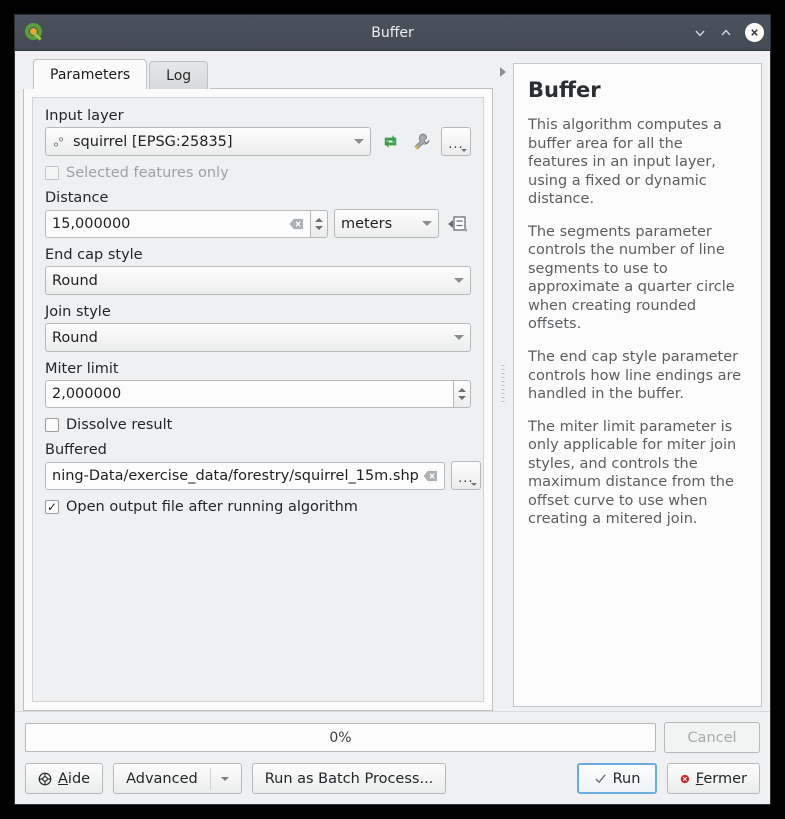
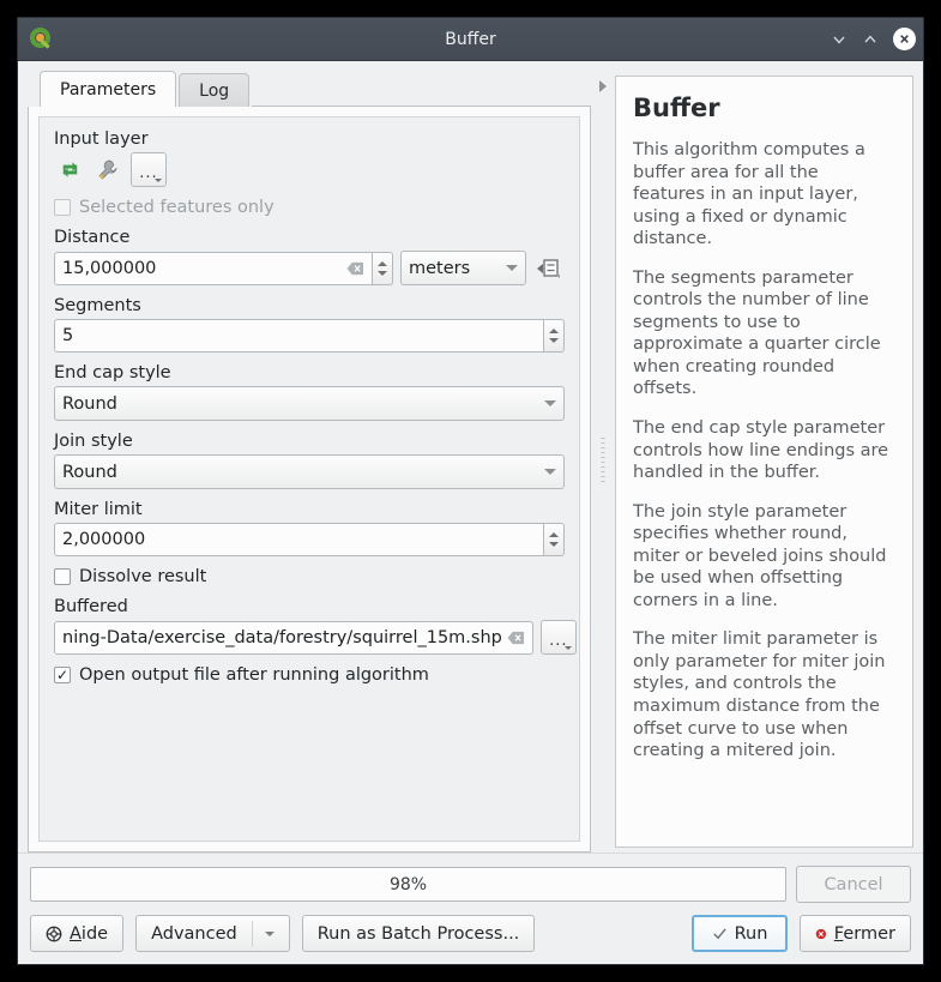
  Buffer
  Parameters
  Log
  Input layer
- squirrel [EPSG:25835]
  ...
  Selected features only
  Distance
  15,000000
  meters
+ Segments
+ 5
  End cap style
  Round
  Join style
  Round
  Miter limit
  2,000000
  Dissolve result
  Buffered
  ning-Data/exercise_data/forestry/squirrel_15m.shp
  ...
  ✓
  Open output file after running algorithm
  Buffer
  This algorithm computes a buffer area for all the features in an input layer, using a fixed or dynamic distance.
  The segments parameter controls the number of line segments to use to approximate a quarter circle when creating rounded offsets.
  The end cap style parameter controls how line endings are handled in the buffer.
+ The join style parameter specifies whether round, miter or beveled joins should be used when offsetting corners in a line.
- The miter limit parameter is only applicable for miter join styles, and controls the maximum distance from the offset curve to use when creating a mitered join.
+ The miter limit parameter is only parameter for miter join styles, and controls the maximum distance from the offset curve to use when creating a mitered join.
- 0%
+ 98%
  Cancel
  Aide
  Advanced
  Run as Batch Process...
  Run
  Fermer
